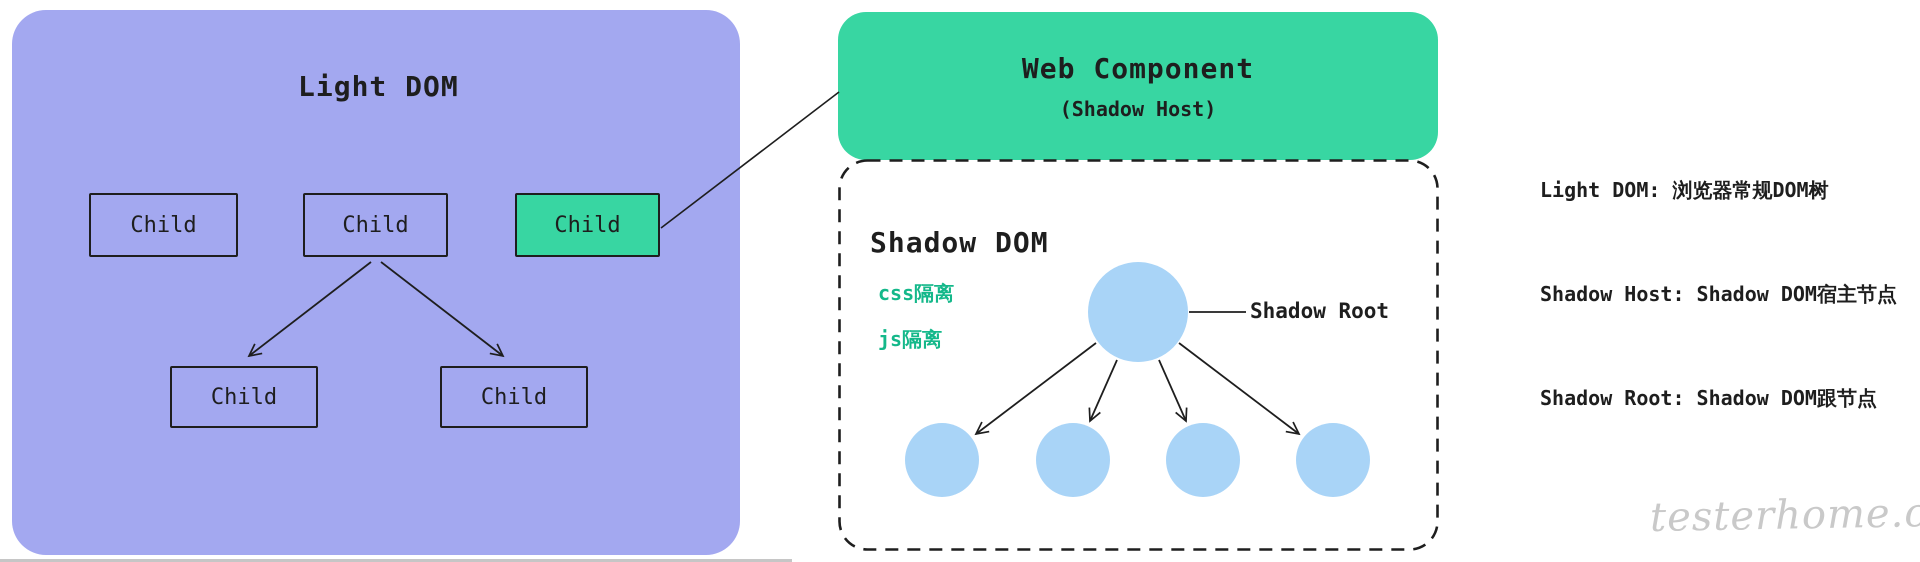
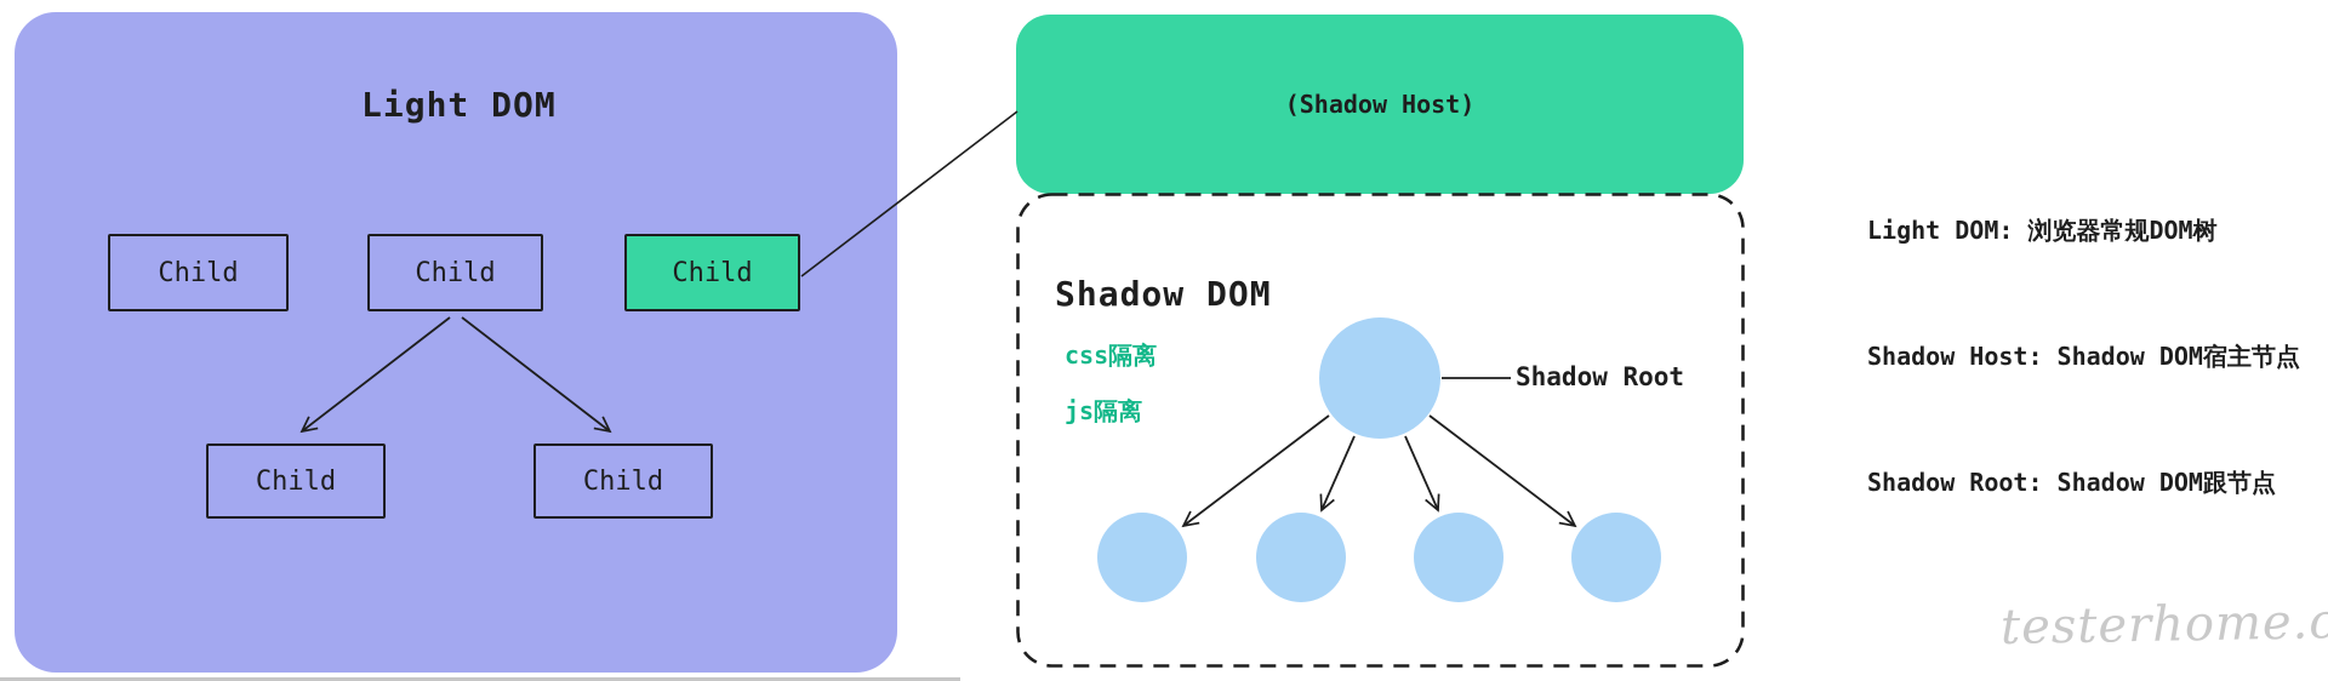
  Light DOM
  Child
  Child
  Child
  Child
  Child
- Web Component
  (Shadow Host)
  Shadow DOM
  css隔离
  js隔离
  Shadow Root
  Light DOM: 浏览器常规DOM树
  Shadow Host: Shadow DOM宿主节点
  Shadow Root: Shadow DOM跟节点
  testerhome.c
